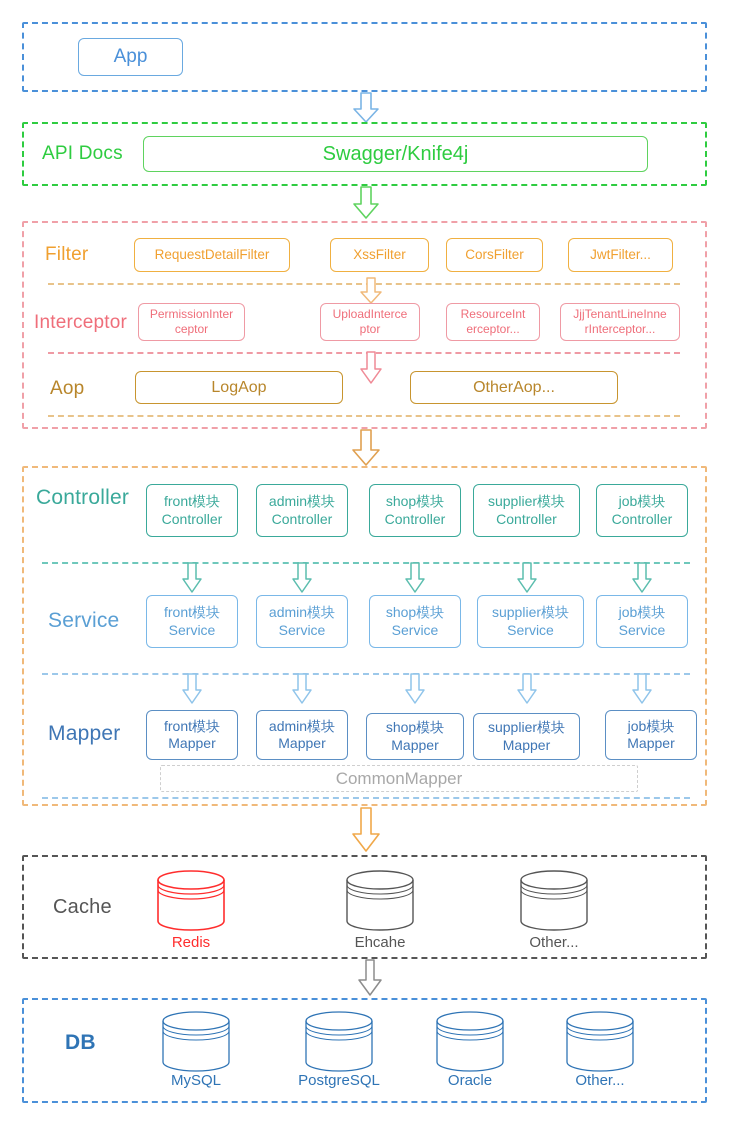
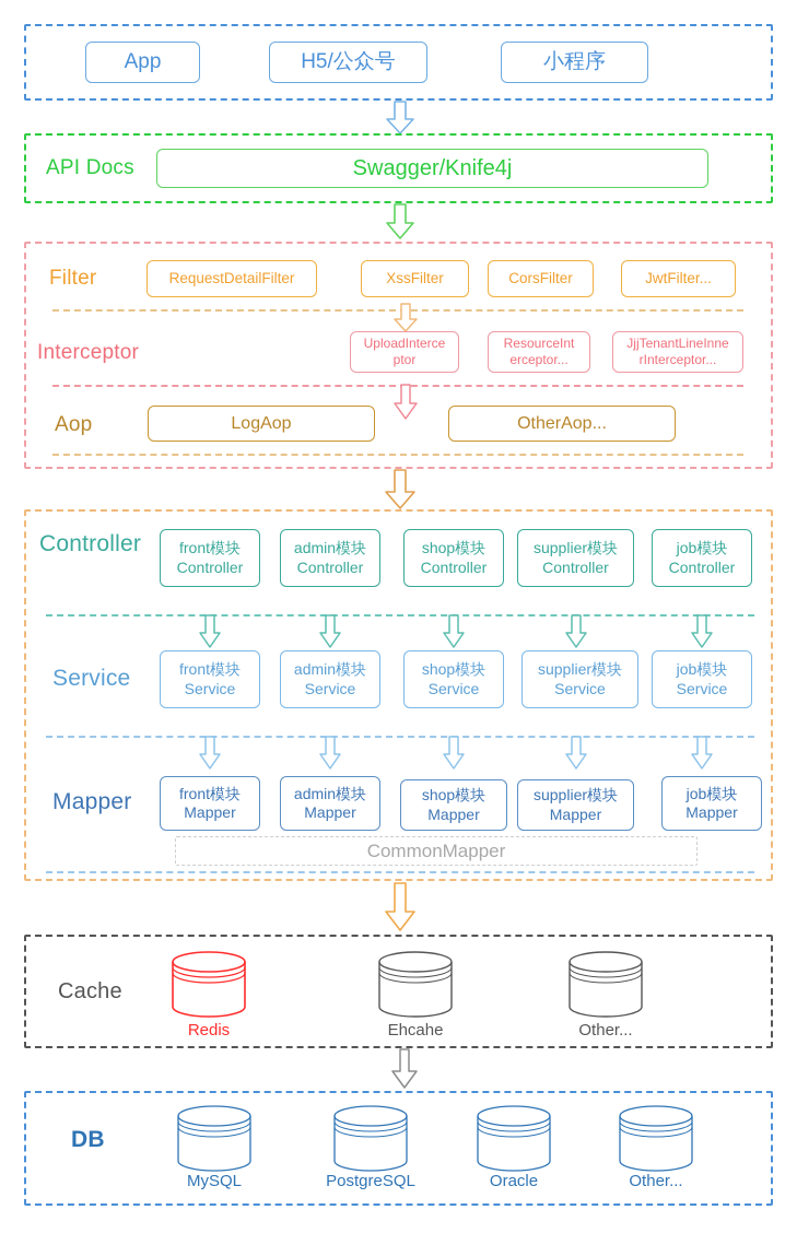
  App
+ H5/公众号
+ 小程序
  API Docs
  Swagger/Knife4j
  Filter
  RequestDetailFilter
  XssFilter
  CorsFilter
  JwtFilter...
  Interceptor
- PermissionInter
- ceptor
  UploadInterce
  ptor
  ResourceInt
  erceptor...
  JjjTenantLineInne
  rInterceptor...
  Aop
  LogAop
  OtherAop...
  Controller
  front模块
  Controller
  admin模块
  Controller
  shop模块
  Controller
  supplier模块
  Controller
  job模块
  Controller
  Service
  front模块
  Service
  admin模块
  Service
  shop模块
  Service
  supplier模块
  Service
  job模块
  Service
  Mapper
  front模块
  Mapper
  admin模块
  Mapper
  shop模块
  Mapper
  supplier模块
  Mapper
  job模块
  Mapper
  CommonMapper
  Cache
  Redis
  Ehcahe
  Other...
  DB
  MySQL
  PostgreSQL
  Oracle
  Other...
